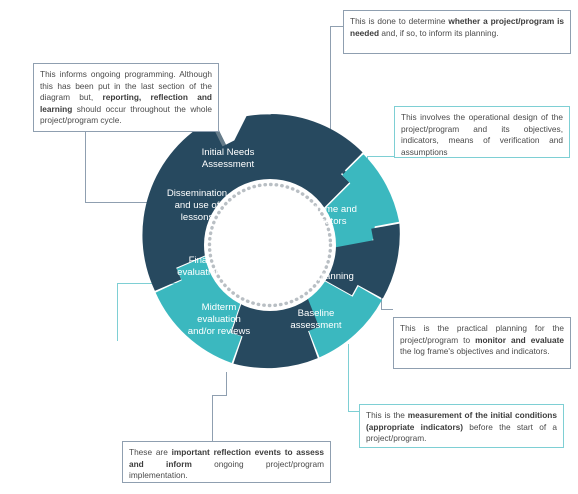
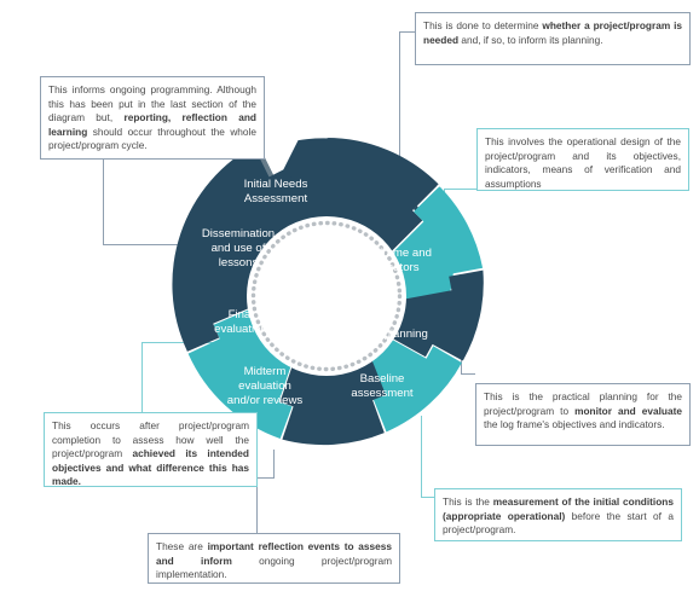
  Initial Needs
  Assessment
  Log frame and
  indicators
  M&E planning
  Baseline
  assessment
  Midterm
  evaluation
  and/or reviews
  Final
  evaluation
  Dissemination
  and use of
  lessons
  This is done to determine whether a project/program is needed and, if so, to inform its planning.
  This involves the operational design of the project/program and its objectives, indicators, means of verification and assumptions
  This is the practical planning for the project/program to monitor and evaluate the log frame's objectives and indicators.
- This is the measurement of the initial conditions (appropriate indicators) before the start of a project/program.
+ This is the measurement of the initial conditions (appropriate operational) before the start of a project/program.
  These are important reflection events to assess and inform ongoing project/program implementation.
+ This occurs after project/program completion to assess how well the project/program achieved its intended objectives and what difference this has made.
  This informs ongoing programming. Although this has been put in the last section of the diagram but, reporting, reflection and learning should occur throughout the whole project/program cycle.
